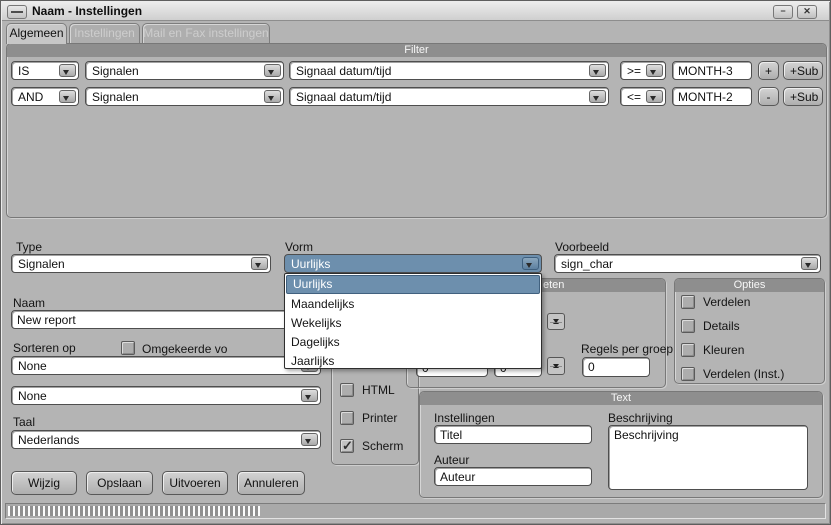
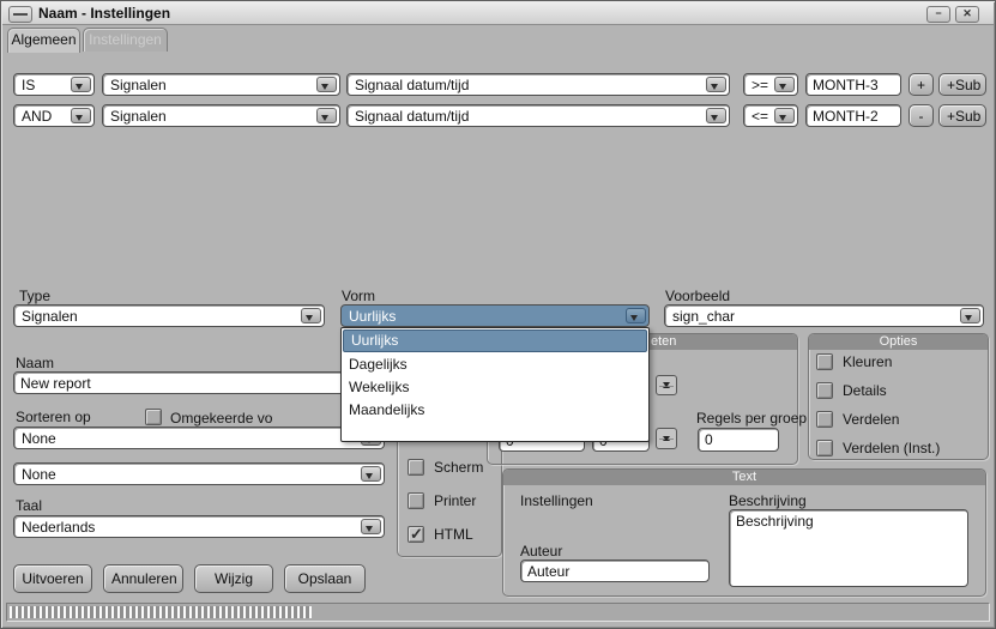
  Naam - Instellingen
  −
  ✕
  Algemeen
  Instellingen
- Mail en Fax instellingen
- Filter
  IS
  Signalen
  Signaal datum/tijd
  >=
  MONTH-3
  +
  +Sub
  AND
  Signalen
  Signaal datum/tijd
  <=
  MONTH-2
  -
  +Sub
  Type
  Vorm
  Voorbeeld
  Signalen
  Uurlijks
  sign_char
  Naam
  New report
  Sorteren op
  Omgekeerde vo
  None
  None
  Taal
  Nederlands
- HTML
+ Scherm
  Printer
- Scherm
+ HTML
  eten
  Regels per groep
  0
  Opties
- Verdelen
+ Kleuren
  Details
- Kleuren
+ Verdelen
  Verdelen (Inst.)
  Text
  Instellingen
- Titel
  Auteur
  Auteur
  Beschrijving
  Beschrijving
- Wijzig
+ Uitvoeren
- Opslaan
+ Annuleren
- Uitvoeren
+ Wijzig
- Annuleren
+ Opslaan
  Uurlijks
- Maandelijks
+ Dagelijks
  Wekelijks
- Dagelijks
+ Maandelijks
- Jaarlijks
